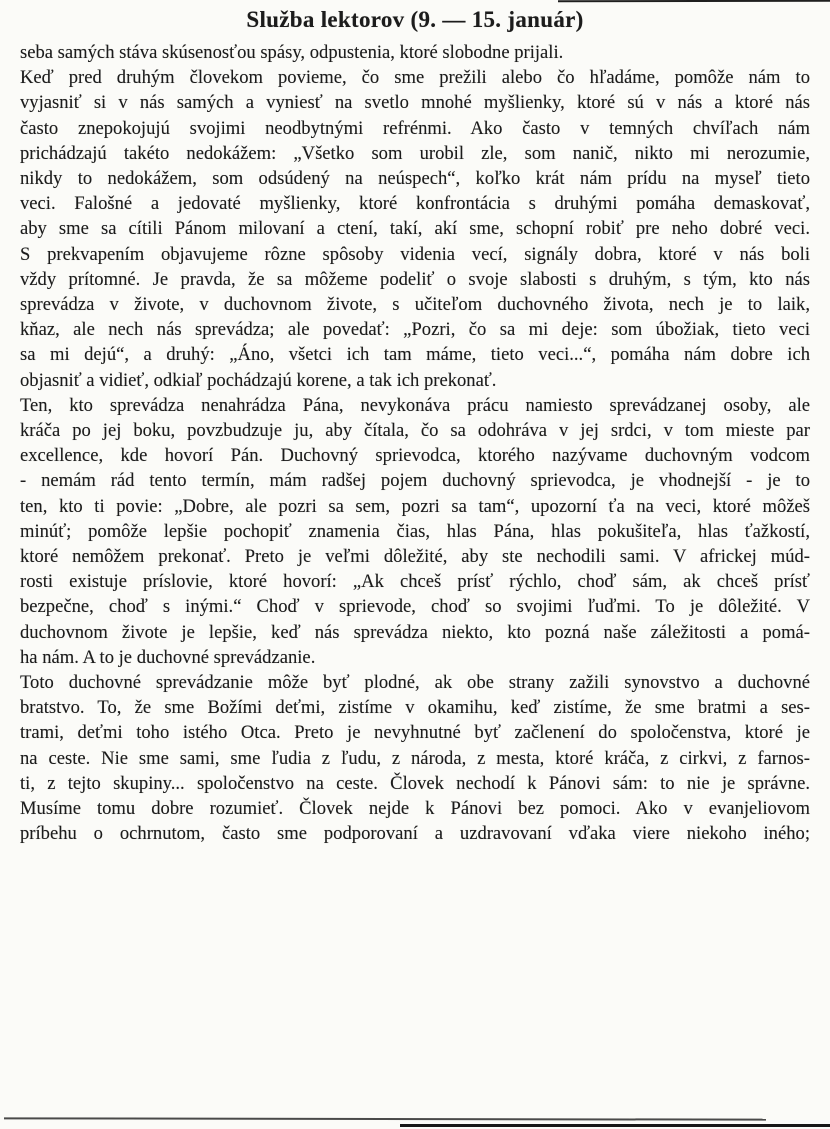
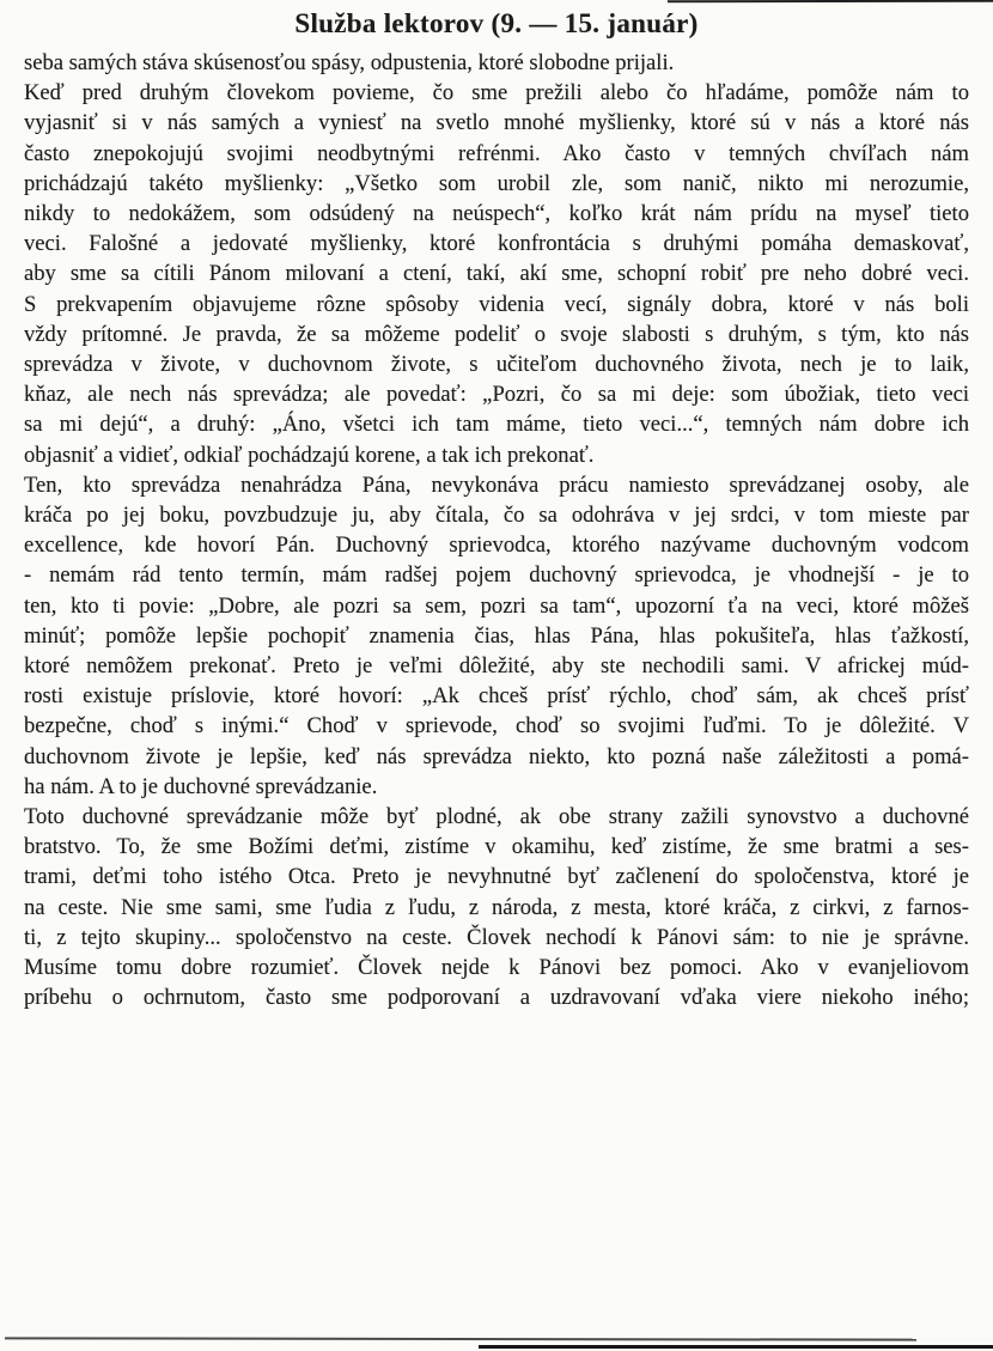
  Služba lektorov (9. — 15. január)
  seba samých stáva skúsenosťou spásy, odpustenia, ktoré slobodne prijali.
  Keď pred druhým človekom povieme, čo sme prežili alebo čo hľadáme, pomôže nám to
  vyjasniť si v nás samých a vyniesť na svetlo mnohé myšlienky, ktoré sú v nás a ktoré nás
  často znepokojujú svojimi neodbytnými refrénmi. Ako často v temných chvíľach nám
- prichádzajú takéto nedokážem: „Všetko som urobil zle, som nanič, nikto mi nerozumie,
+ prichádzajú takéto myšlienky: „Všetko som urobil zle, som nanič, nikto mi nerozumie,
  nikdy to nedokážem, som odsúdený na neúspech“, koľko krát nám prídu na myseľ tieto
  veci. Falošné a jedovaté myšlienky, ktoré konfrontácia s druhými pomáha demaskovať,
  aby sme sa cítili Pánom milovaní a ctení, takí, akí sme, schopní robiť pre neho dobré veci.
  S prekvapením objavujeme rôzne spôsoby videnia vecí, signály dobra, ktoré v nás boli
  vždy prítomné. Je pravda, že sa môžeme podeliť o svoje slabosti s druhým, s tým, kto nás
  sprevádza v živote, v duchovnom živote, s učiteľom duchovného života, nech je to laik,
  kňaz, ale nech nás sprevádza; ale povedať: „Pozri, čo sa mi deje: som úbožiak, tieto veci
- sa mi dejú“, a druhý: „Áno, všetci ich tam máme, tieto veci...“, pomáha nám dobre ich
+ sa mi dejú“, a druhý: „Áno, všetci ich tam máme, tieto veci...“, temných nám dobre ich
  objasniť a vidieť, odkiaľ pochádzajú korene, a tak ich prekonať.
  Ten, kto sprevádza nenahrádza Pána, nevykonáva prácu namiesto sprevádzanej osoby, ale
  kráča po jej boku, povzbudzuje ju, aby čítala, čo sa odohráva v jej srdci, v tom mieste par
  excellence, kde hovorí Pán. Duchovný sprievodca, ktorého nazývame duchovným vodcom
  - nemám rád tento termín, mám radšej pojem duchovný sprievodca, je vhodnejší - je to
  ten, kto ti povie: „Dobre, ale pozri sa sem, pozri sa tam“, upozorní ťa na veci, ktoré môžeš
  minúť; pomôže lepšie pochopiť znamenia čias, hlas Pána, hlas pokušiteľa, hlas ťažkostí,
  ktoré nemôžem prekonať. Preto je veľmi dôležité, aby ste nechodili sami. V africkej múd-
  rosti existuje príslovie, ktoré hovorí: „Ak chceš prísť rýchlo, choď sám, ak chceš prísť
  bezpečne, choď s inými.“ Choď v sprievode, choď so svojimi ľuďmi. To je dôležité. V
  duchovnom živote je lepšie, keď nás sprevádza niekto, kto pozná naše záležitosti a pomá-
  ha nám. A to je duchovné sprevádzanie.
  Toto duchovné sprevádzanie môže byť plodné, ak obe strany zažili synovstvo a duchovné
  bratstvo. To, že sme Božími deťmi, zistíme v okamihu, keď zistíme, že sme bratmi a ses-
  trami, deťmi toho istého Otca. Preto je nevyhnutné byť začlenení do spoločenstva, ktoré je
  na ceste. Nie sme sami, sme ľudia z ľudu, z národa, z mesta, ktoré kráča, z cirkvi, z farnos-
  ti, z tejto skupiny... spoločenstvo na ceste. Človek nechodí k Pánovi sám: to nie je správne.
  Musíme tomu dobre rozumieť. Človek nejde k Pánovi bez pomoci. Ako v evanjeliovom
  príbehu o ochrnutom, často sme podporovaní a uzdravovaní vďaka viere niekoho iného;
